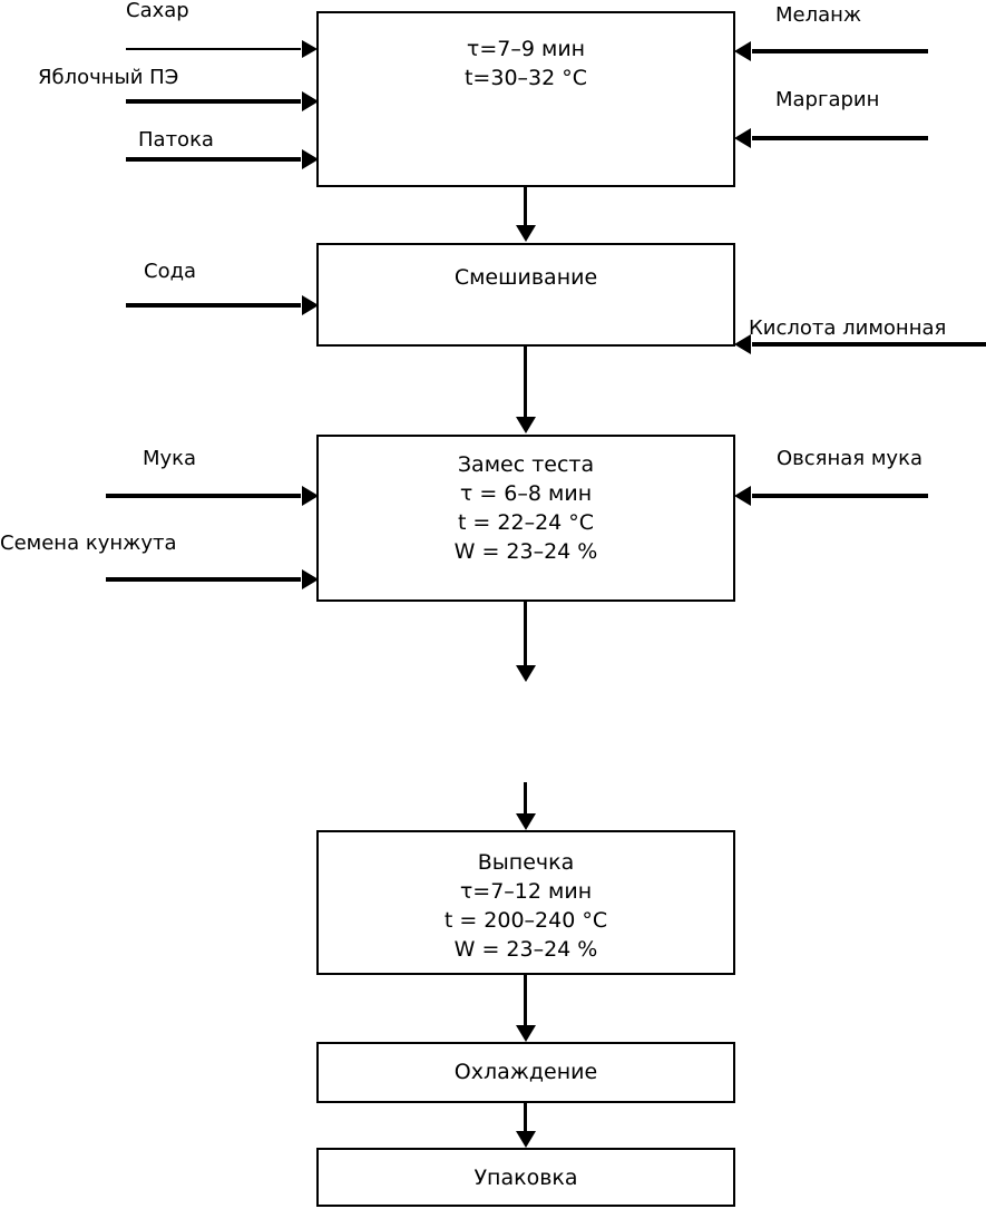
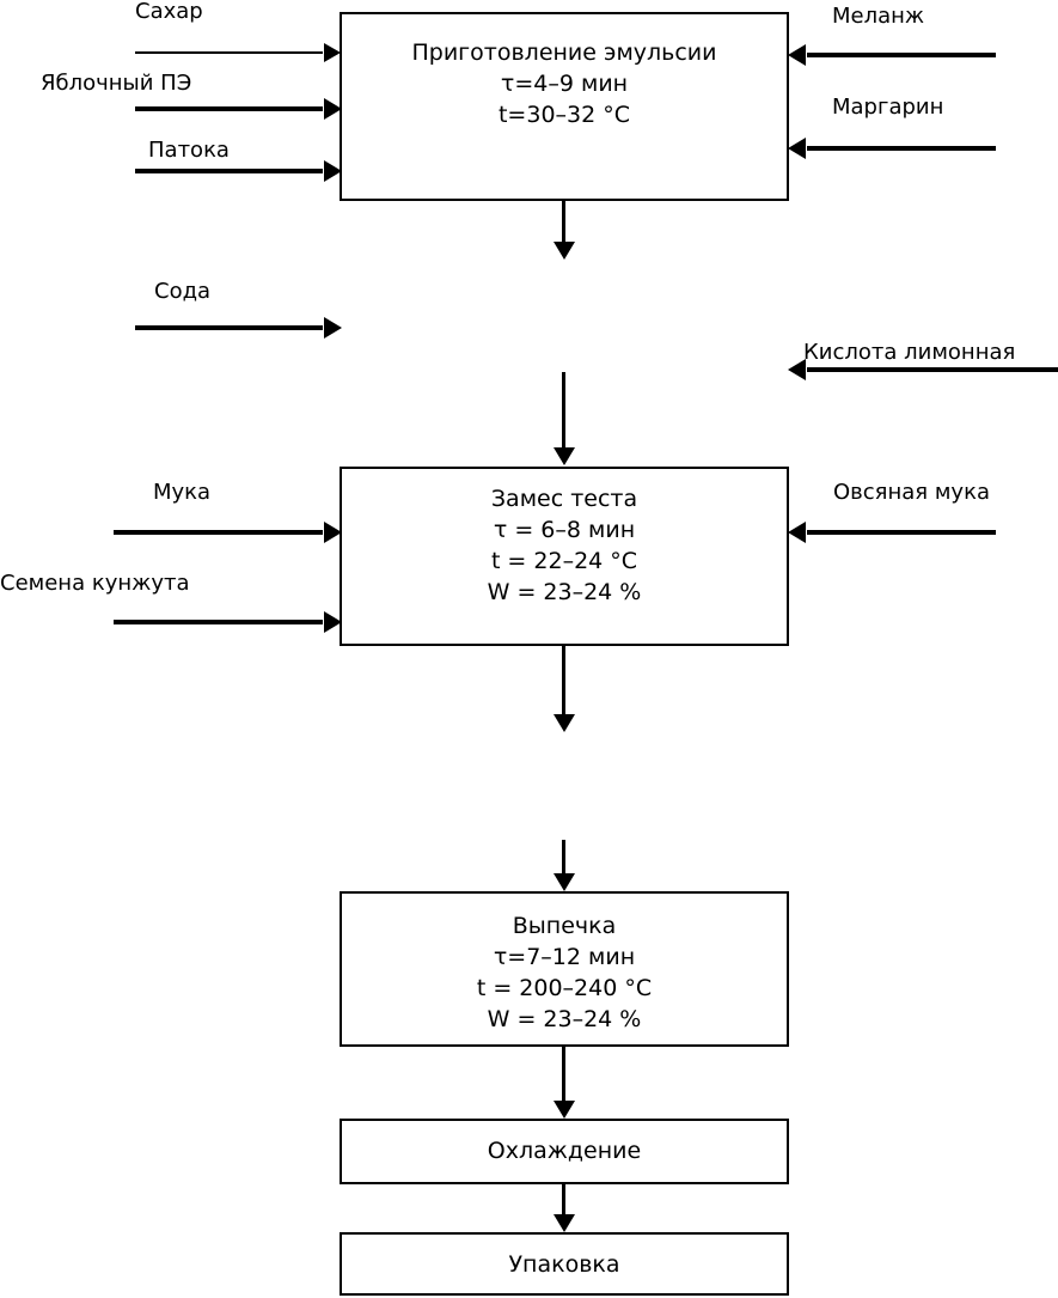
  Сахар
  Яблочный ПЭ
  Патока
  Сода
  Мука
  Семена кунжута
  Меланж
  Маргарин
  Кислота лимонная
  Овсяная мука
+ Приготовление эмульсии
- τ=7–9 мин
+ τ=4–9 мин
  t=30–32 °C
- Смешивание
  Замес теста
  τ = 6–8 мин
  t = 22–24 °C
  W = 23–24 %
  Выпечка
  τ=7–12 мин
  t = 200–240 °C
  W = 23–24 %
  Охлаждение
  Упаковка
